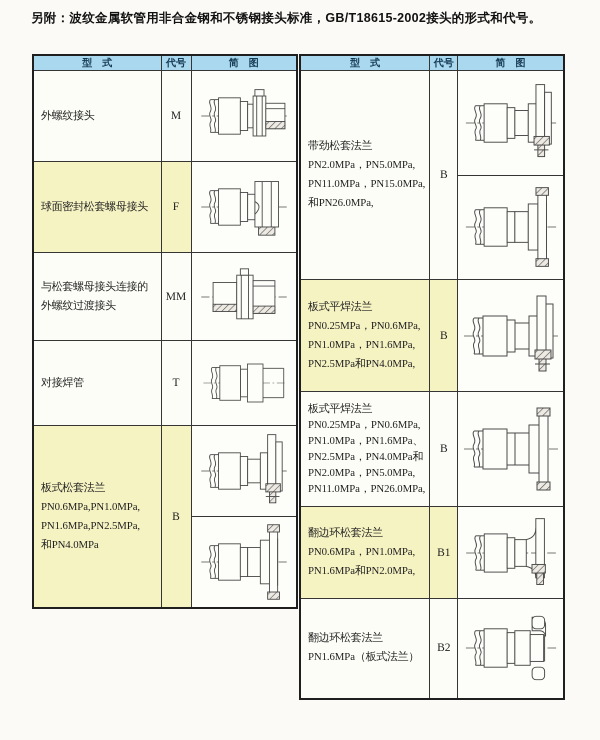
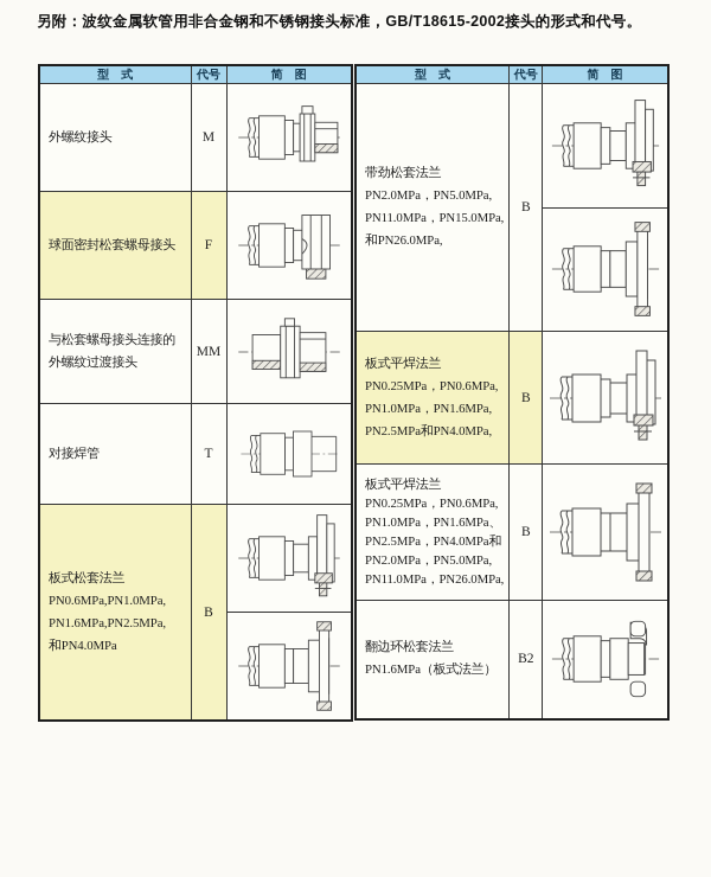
  另附：波纹金属软管用非合金钢和不锈钢接头标准，GB/T18615-2002接头的形式和代号。
  型 式	代号	简 图
  外螺纹接头	M
  球面密封松套螺母接头	F
  与松套螺母接头连接的 外螺纹过渡接头	MM
  对接焊管	T
  板式松套法兰 PN0.6MPa,PN1.0MPa, PN1.6MPa,PN2.5MPa, 和PN4.0MPa	B
  型 式	代号	简 图
  带劲松套法兰 PN2.0MPa，PN5.0MPa, PN11.0MPa，PN15.0MPa, 和PN26.0MPa,	B
  板式平焊法兰 PN0.25MPa，PN0.6MPa, PN1.0MPa，PN1.6MPa, PN2.5MPa和PN4.0MPa,	B
  板式平焊法兰 PN0.25MPa，PN0.6MPa, PN1.0MPa，PN1.6MPa、 PN2.5MPa，PN4.0MPa和 PN2.0MPa，PN5.0MPa, PN11.0MPa，PN26.0MPa,	B
- 翻边环松套法兰 PN0.6MPa，PN1.0MPa, PN1.6MPa和PN2.0MPa,	B1
  翻边环松套法兰 PN1.6MPa（板式法兰）	B2
